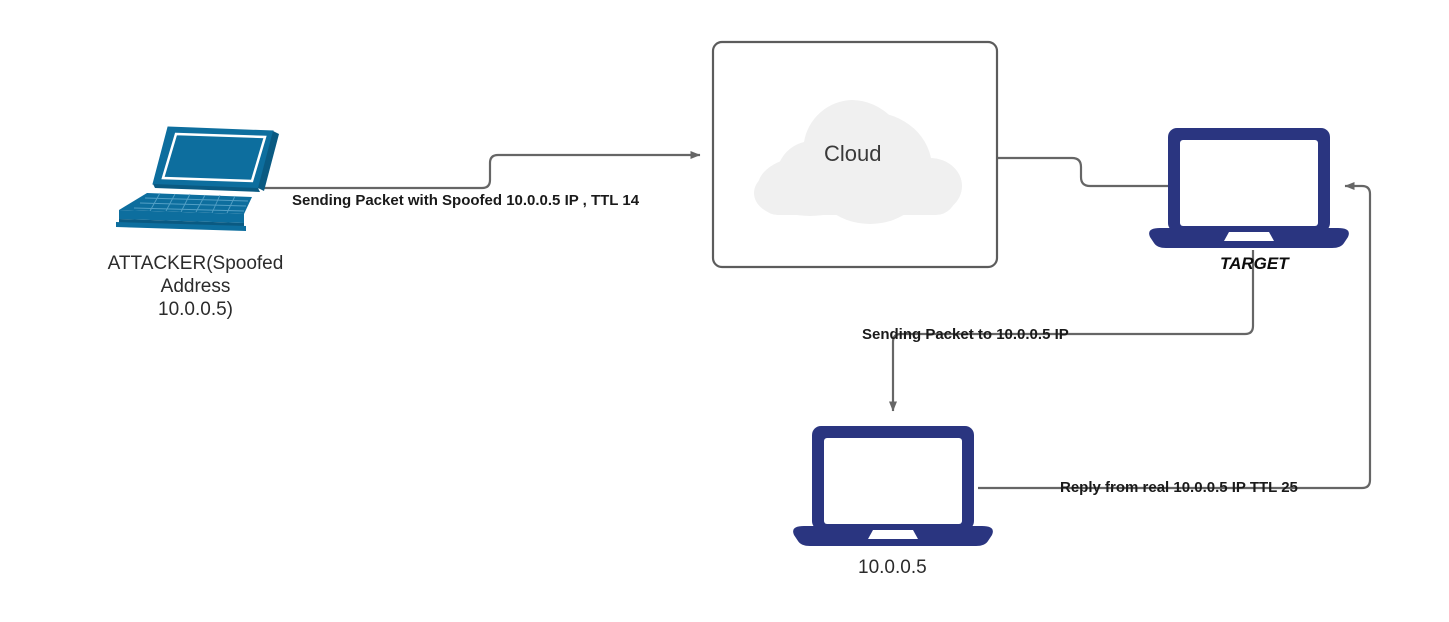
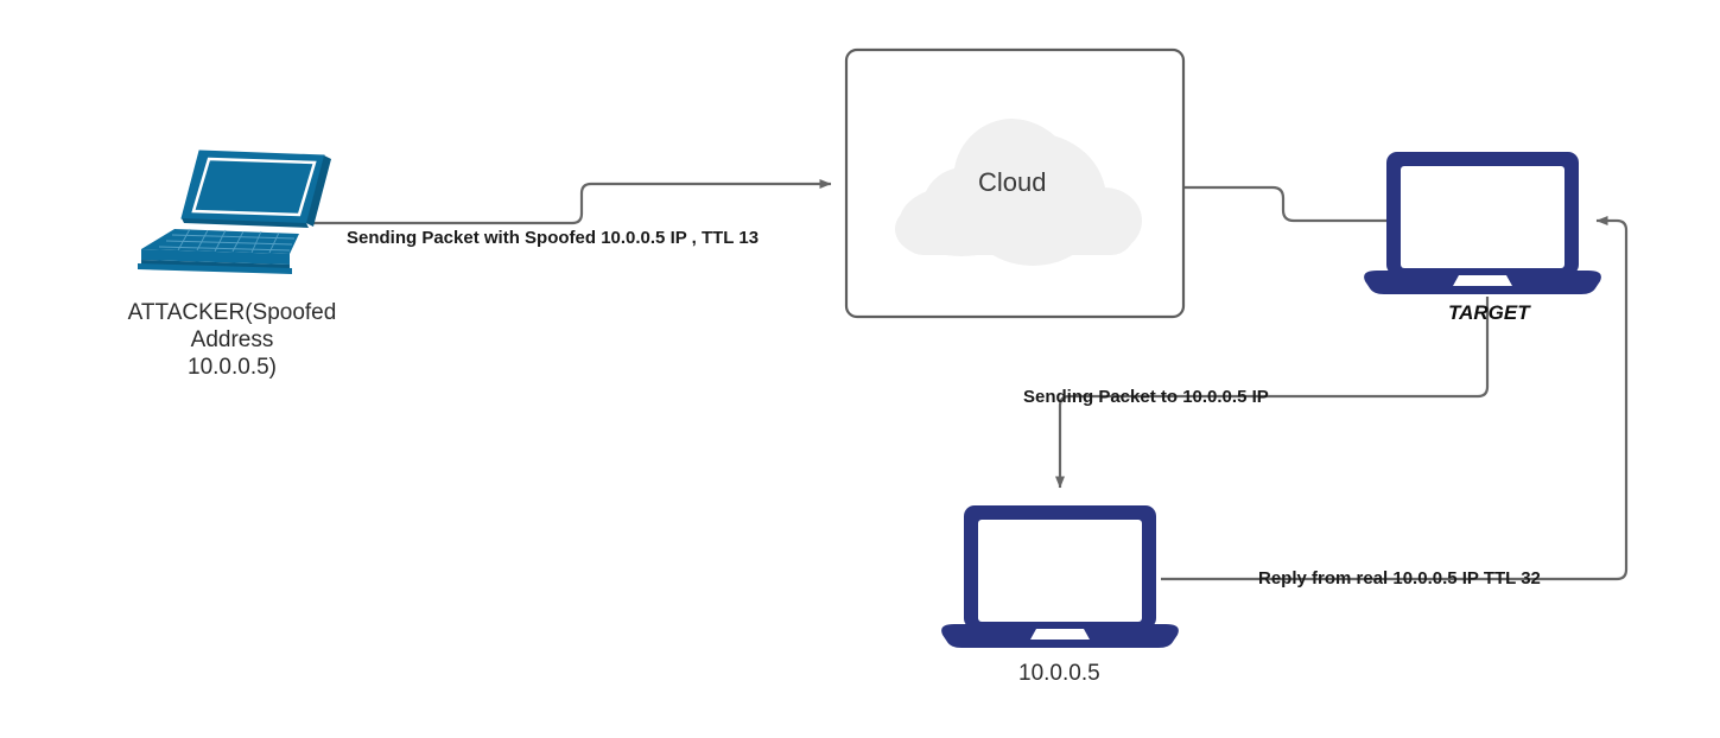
  Cloud
  ATTACKER(Spoofed
  Address
  10.0.0.5)
  TARGET
  10.0.0.5
- Sending Packet with Spoofed 10.0.0.5 IP , TTL 14
+ Sending Packet with Spoofed 10.0.0.5 IP , TTL 13
  Sending Packet to 10.0.0.5 IP
- Reply from real 10.0.0.5 IP TTL 25
+ Reply from real 10.0.0.5 IP TTL 32
